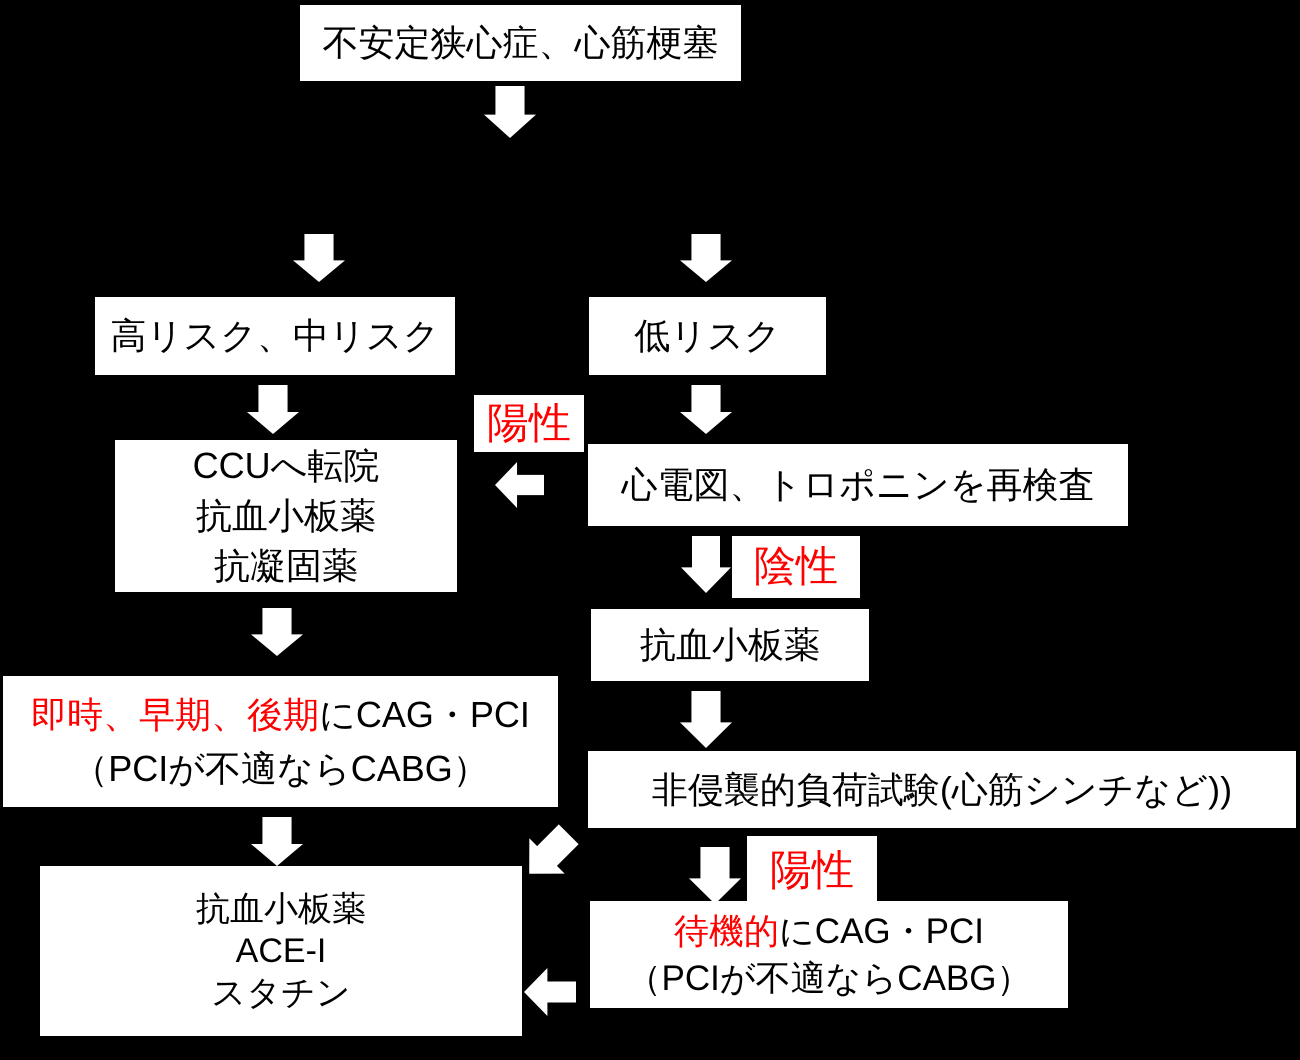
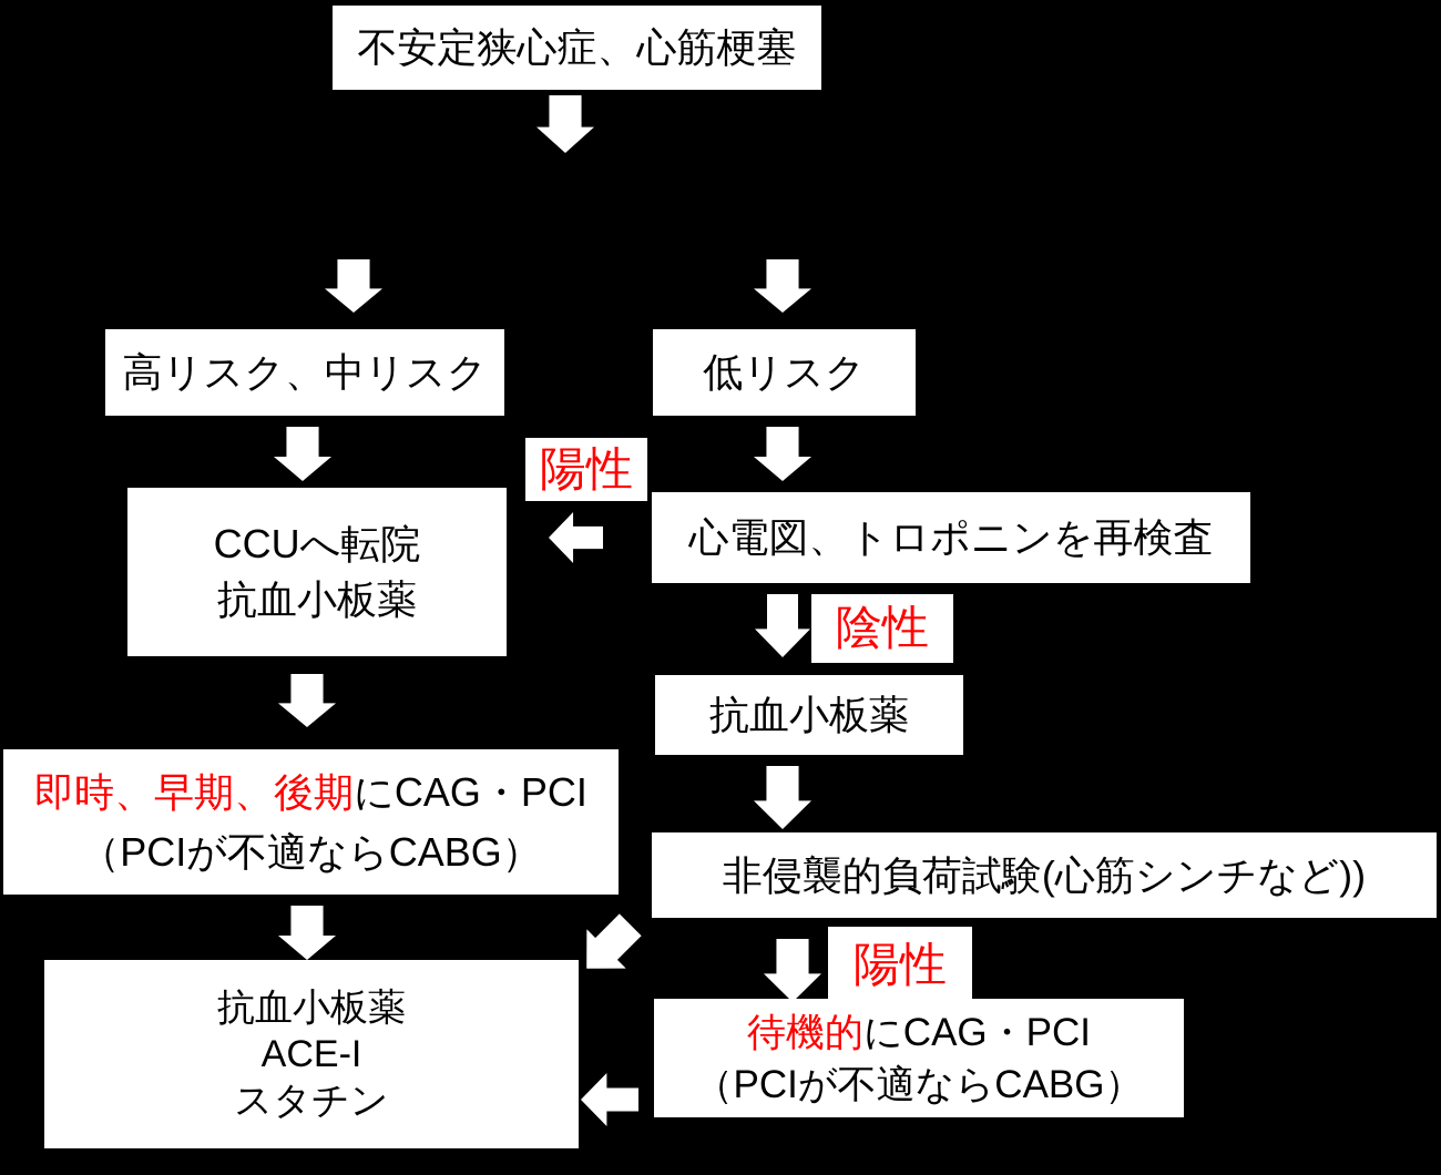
  不安定狭心症、心筋梗塞
  高リスク、中リスク
  低リスク
  陽性
  CCUへ転院
  抗血小板薬
- 抗凝固薬
  心電図、トロポニンを再検査
  陰性
  抗血小板薬
  非侵襲的負荷試験(心筋シンチなど))
  即時、早期、後期にCAG・PCI
  （PCIが不適ならCABG）
  陽性
  抗血小板薬
  ACE-I
  スタチン
  待機的にCAG・PCI
  （PCIが不適ならCABG）
